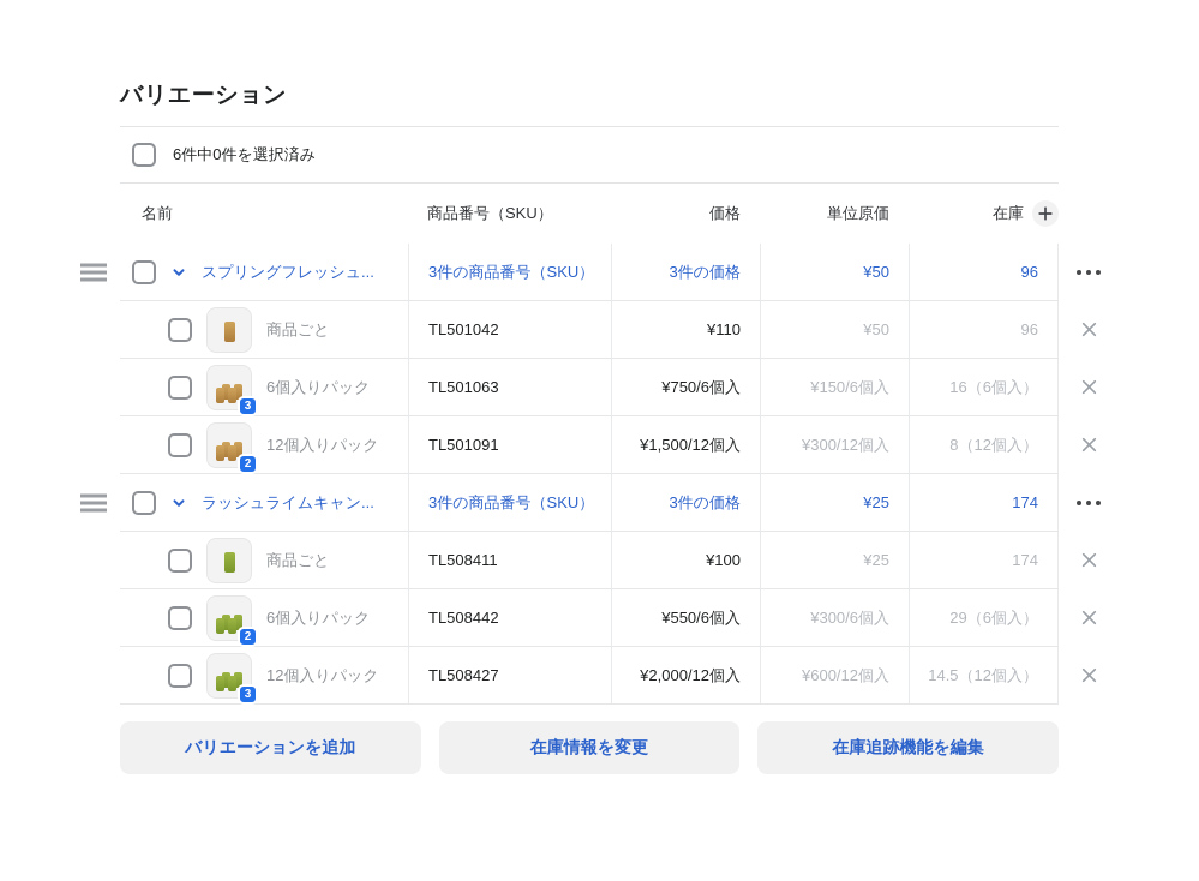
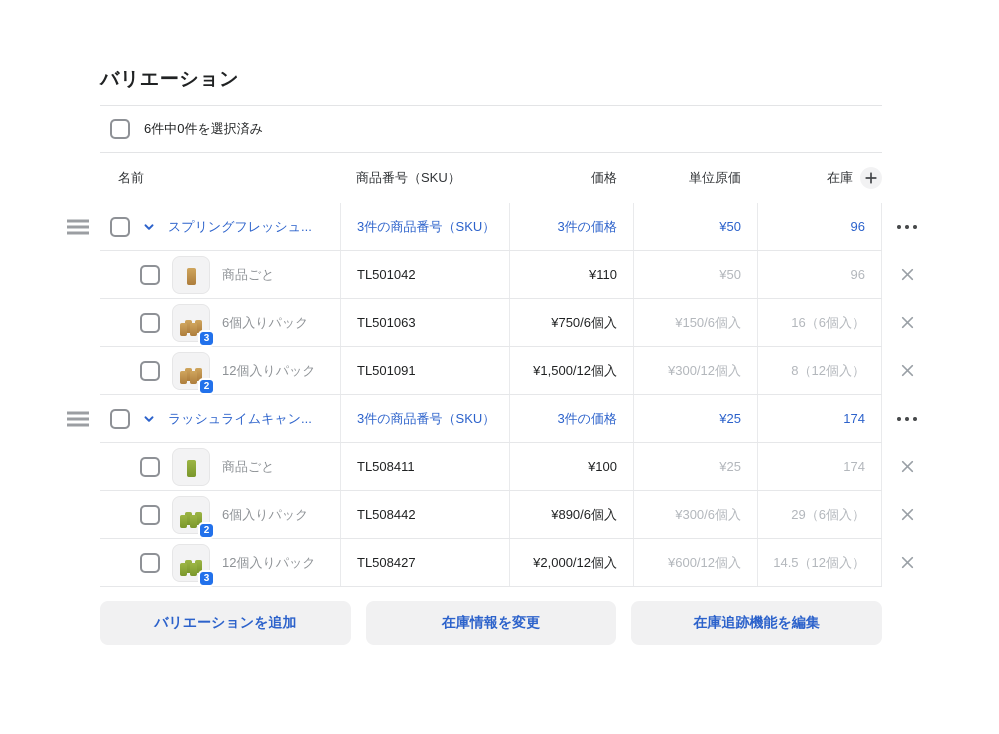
  バリエーション
  6件中0件を選択済み
  名前
  商品番号（SKU）
  価格
  単位原価
  在庫
  スプリングフレッシュ...
  3件の商品番号（SKU）
  3件の価格
  ¥50
  96
  商品ごと
  TL501042
  ¥110
  ¥50
  96
  3
  6個入りパック
  TL501063
  ¥750/6個入
  ¥150/6個入
  16（6個入）
  2
  12個入りパック
  TL501091
  ¥1,500/12個入
  ¥300/12個入
  8（12個入）
  ラッシュライムキャン...
  3件の商品番号（SKU）
  3件の価格
  ¥25
  174
  商品ごと
  TL508411
  ¥100
  ¥25
  174
  2
  6個入りパック
  TL508442
- ¥550/6個入
+ ¥890/6個入
  ¥300/6個入
  29（6個入）
  3
  12個入りパック
  TL508427
  ¥2,000/12個入
  ¥600/12個入
  14.5（12個入）
  バリエーションを追加
  在庫情報を変更
  在庫追跡機能を編集
